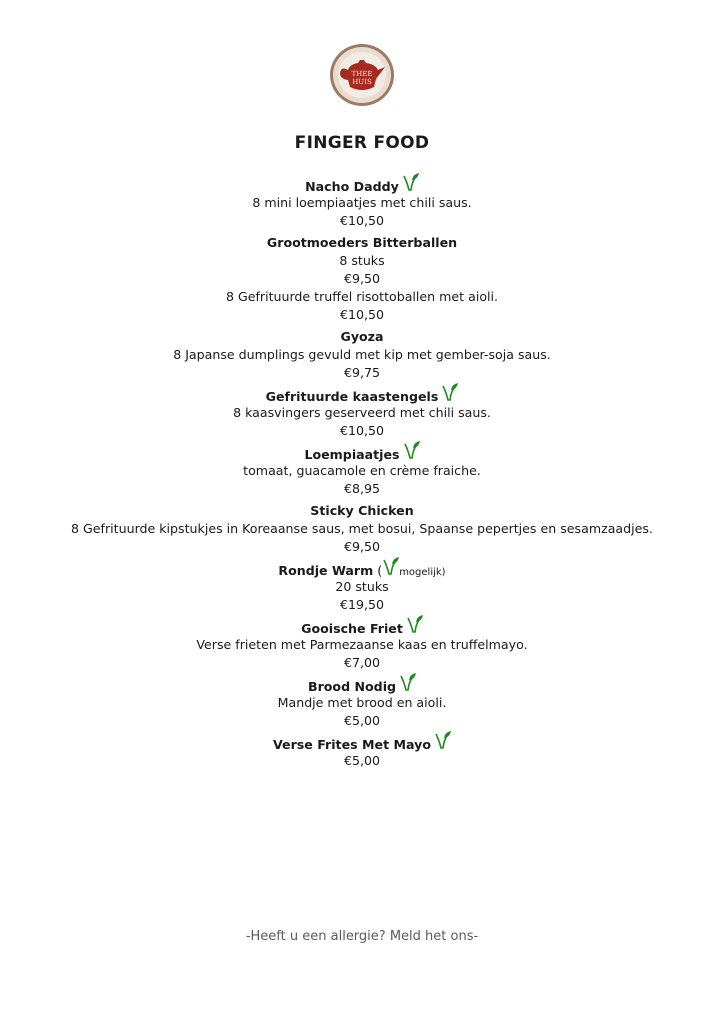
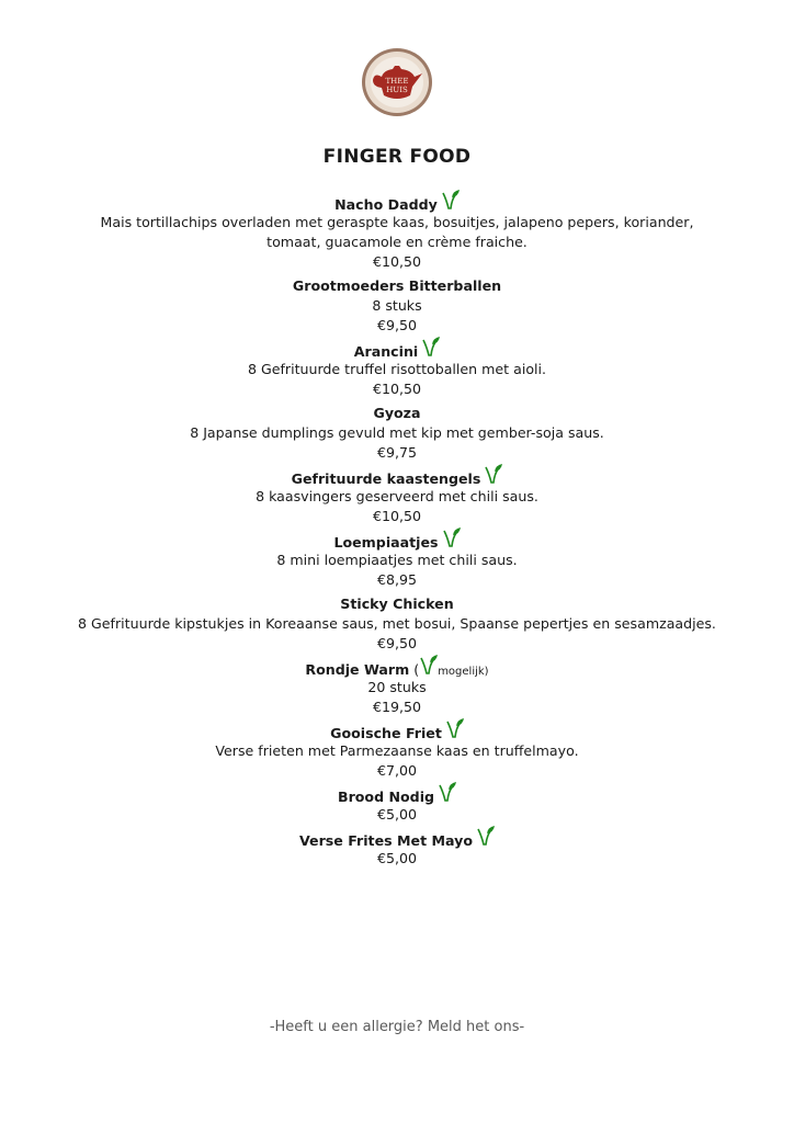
  THEE
  HUIS
  FINGER FOOD
  Nacho Daddy
+ Mais tortillachips overladen met geraspte kaas, bosuitjes, jalapeno pepers, koriander,
- 8 mini loempiaatjes met chili saus.
+ tomaat, guacamole en crème fraiche.
  €10,50
  Grootmoeders Bitterballen
  8 stuks
  €9,50
+ Arancini
  8 Gefrituurde truffel risottoballen met aioli.
  €10,50
  Gyoza
  8 Japanse dumplings gevuld met kip met gember-soja saus.
  €9,75
  Gefrituurde kaastengels
  8 kaasvingers geserveerd met chili saus.
  €10,50
  Loempiaatjes
- tomaat, guacamole en crème fraiche.
+ 8 mini loempiaatjes met chili saus.
  €8,95
  Sticky Chicken
  8 Gefrituurde kipstukjes in Koreaanse saus, met bosui, Spaanse pepertjes en sesamzaadjes.
  €9,50
  Rondje Warm ( mogelijk)
  20 stuks
  €19,50
  Gooische Friet
  Verse frieten met Parmezaanse kaas en truffelmayo.
  €7,00
  Brood Nodig
- Mandje met brood en aioli.
  €5,00
  Verse Frites Met Mayo
  €5,00
  -Heeft u een allergie? Meld het ons-
